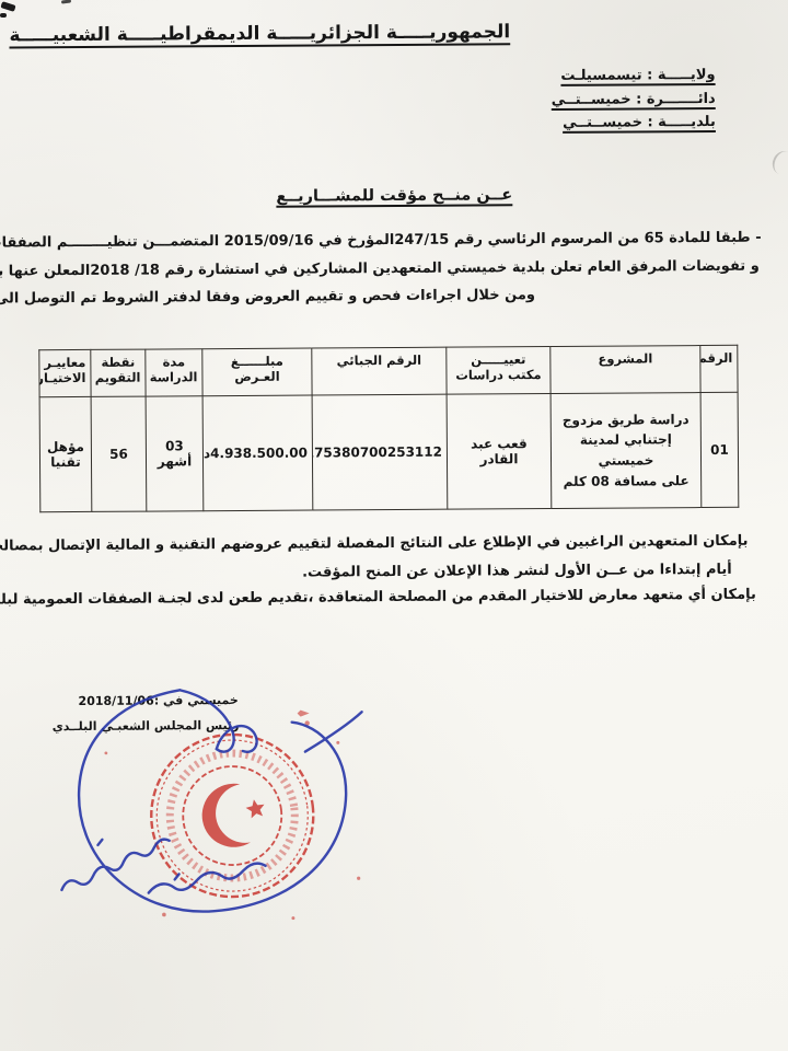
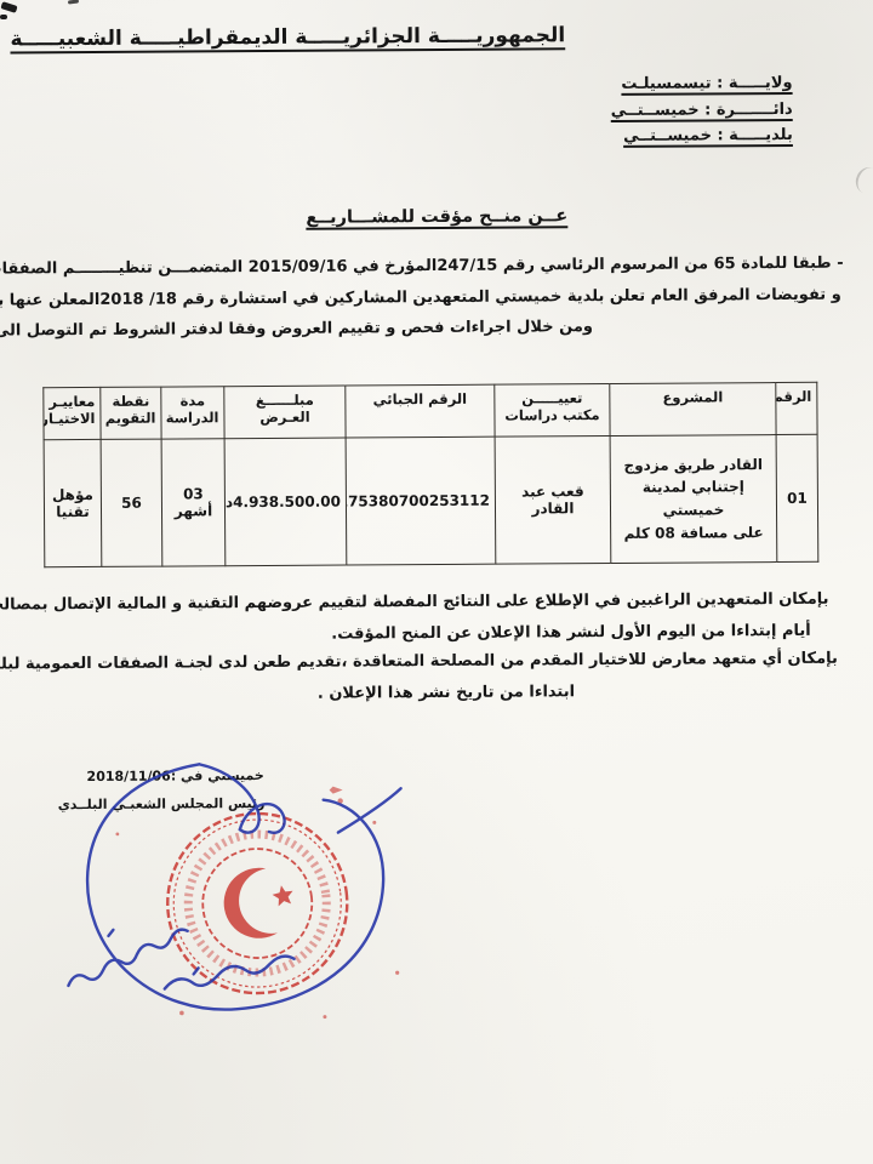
  الجمهوريـــــة الجزائريـــــة الديمقراطيـــــة الشعبيـــــة
  ولايـــــة : تيسمسيلـت
  دائـــــــرة : خميســتــي
  بلديـــــة : خميســتــي
  عــن منــح مؤقت للمشـــاريــع
  - طبقا للمادة 65 من المرسوم الرئاسي رقم 247/15المؤرخ في 2015/09/16 المتضمـــن تنظيــــــــم الصفقا
  و تفويضات المرفق العام تعلن بلدية خميستي المتعهدين المشاركين في استشارة رقم 18/ 2018المعلن عنها ب
  ومن خلال اجراءات فحص و تقييم العروض وفقا لدفتر الشروط تم التوصل الى
  الرقم	المشروع	تعييـــــن مكتب دراسات	الرقم الجبائي	مبلــــــغ العـرض	مدة الدراسة	نقطة التقويم	معاييـر الاختيـار
- 01	دراسة طريق مزدوج إجتنابي لمدينة خميستي على مسافة 08 كلم	قعب عبد القادر	75380700253112	4.938.500.00د	03 أشهر	56	مؤهل تقنيا
+ 01	القادر طريق مزدوج إجتنابي لمدينة خميستي على مسافة 08 كلم	قعب عبد القادر	75380700253112	4.938.500.00د	03 أشهر	56	مؤهل تقنيا
  بإمكان المتعهدين الراغبين في الإطلاع على النتائج المفصلة لتقييم عروضهم التقنية و المالية الإتصال بمصال
- أيام إبتداءا من عــن الأول لنشر هذا الإعلان عن المنح المؤقت.
+ أيام إبتداءا من اليوم الأول لنشر هذا الإعلان عن المنح المؤقت.
  بإمكان أي متعهد معارض للاختيار المقدم من المصلحة المتعاقدة ،تقديم طعن لدى لجنـة الصفقات العمومية لبل
+ ابتداءا من تاريخ نشر هذا الإعلان .
  خميستي في :2018/11/6
  ريس المجلس الشعبـ البلــدي
